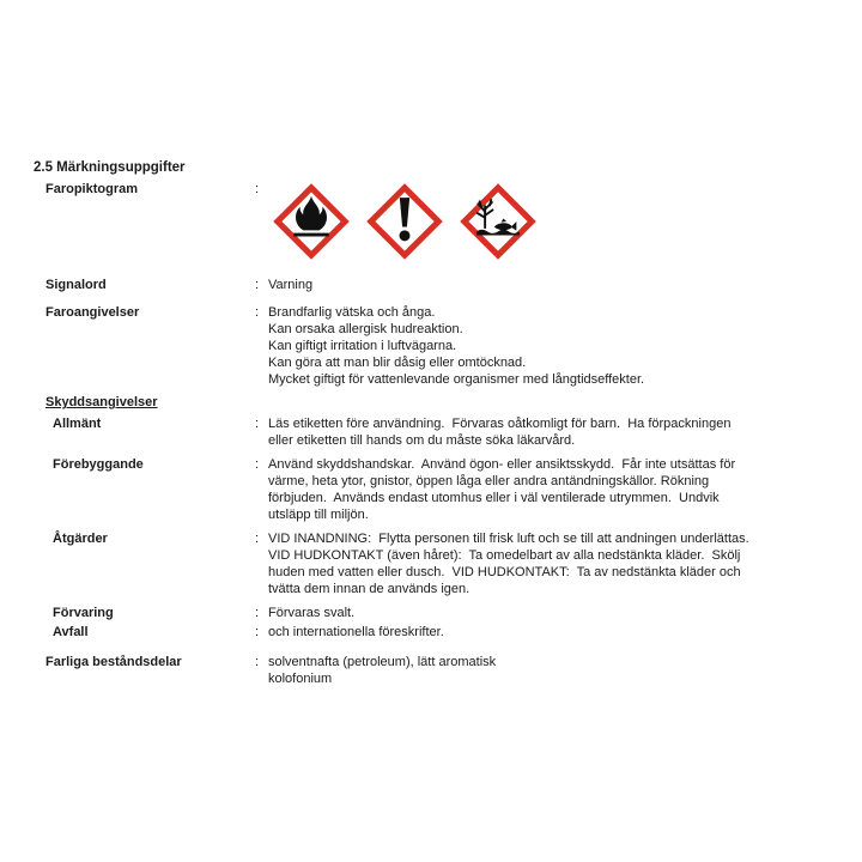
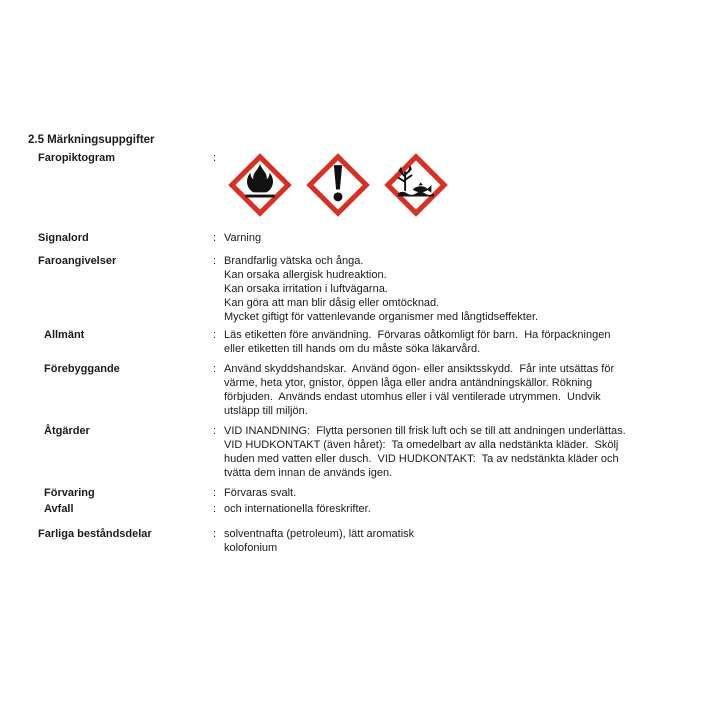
  2.5 Märkningsuppgifter
  Faropiktogram
  :
  Signalord
  :
  Varning
  Faroangivelser
  :
  Brandfarlig vätska och ånga.
  Kan orsaka allergisk hudreaktion.
- Kan giftigt irritation i luftvägarna.
+ Kan orsaka irritation i luftvägarna.
  Kan göra att man blir dåsig eller omtöcknad.
  Mycket giftigt för vattenlevande organismer med långtidseffekter.
- Skyddsangivelser
  Allmänt
  :
  Läs etiketten före användning. Förvaras oåtkomligt för barn. Ha förpackningen
  eller etiketten till hands om du måste söka läkarvård.
  Förebyggande
  :
  Använd skyddshandskar. Använd ögon- eller ansiktsskydd. Får inte utsättas för
  värme, heta ytor, gnistor, öppen låga eller andra antändningskällor. Rökning
  förbjuden. Används endast utomhus eller i väl ventilerade utrymmen. Undvik
  utsläpp till miljön.
  Åtgärder
  :
  VID INANDNING: Flytta personen till frisk luft och se till att andningen underlättas.
  VID HUDKONTAKT (även håret): Ta omedelbart av alla nedstänkta kläder. Skölj
  huden med vatten eller dusch. VID HUDKONTAKT: Ta av nedstänkta kläder och
  tvätta dem innan de används igen.
  Förvaring
  :
  Förvaras svalt.
  Avfall
  :
  och internationella föreskrifter.
  Farliga beståndsdelar
  :
  solventnafta (petroleum), lätt aromatisk
  kolofonium
